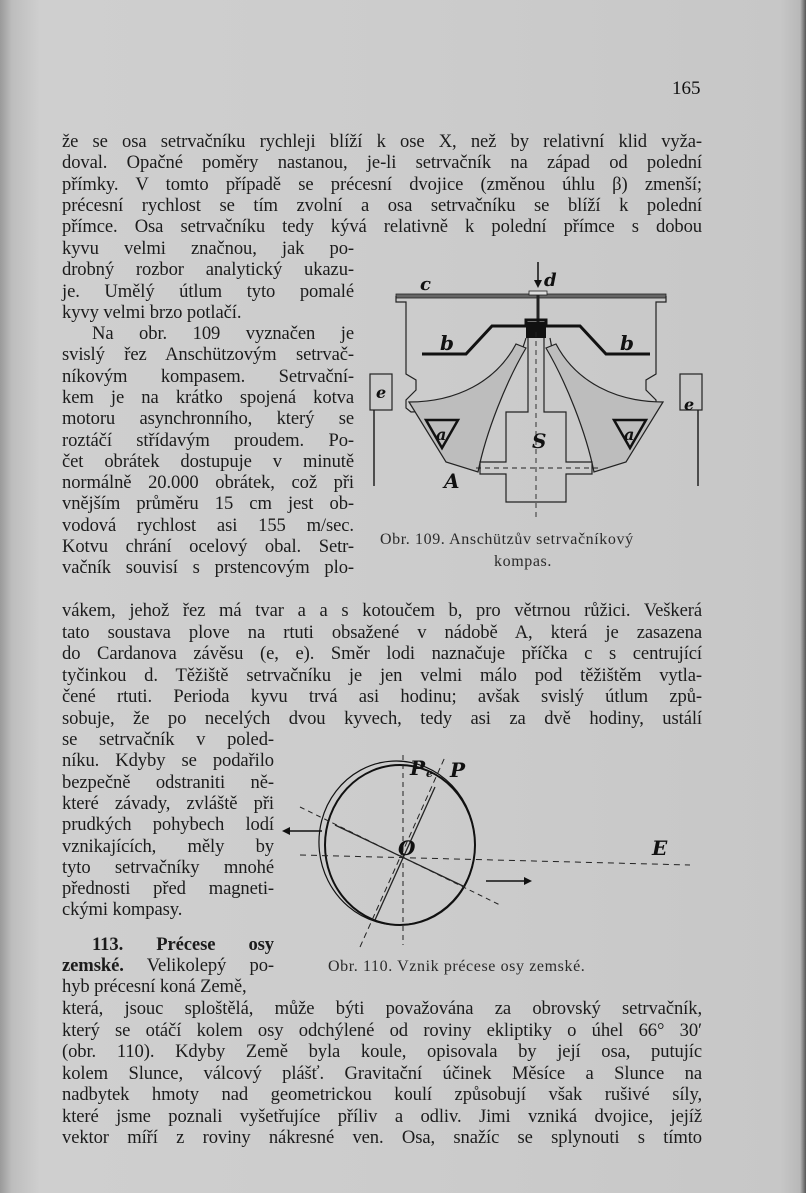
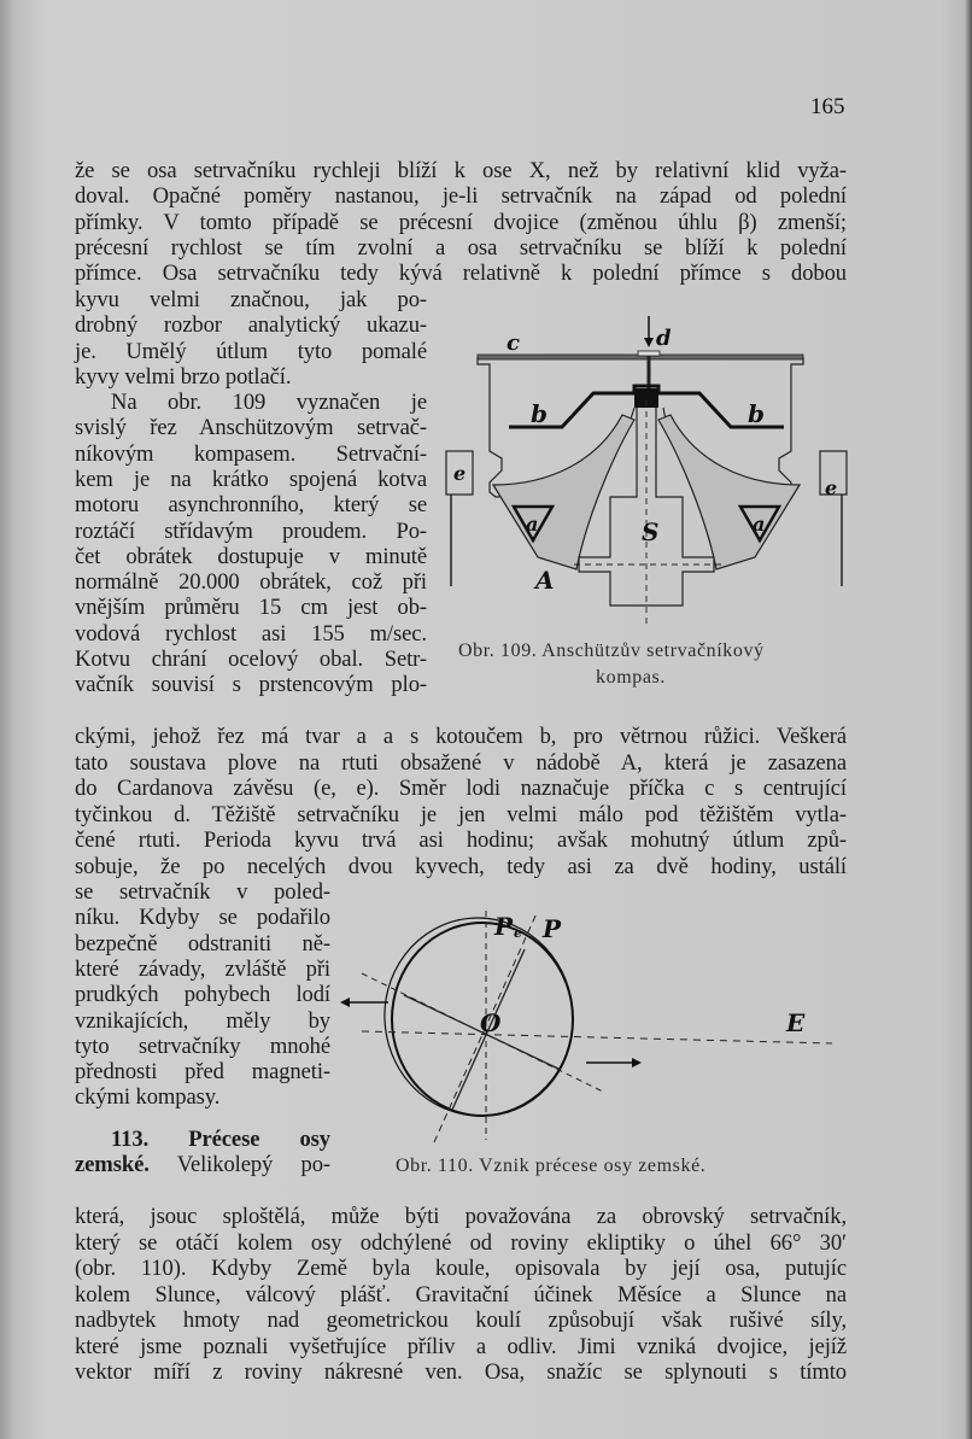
  165
  že se osa setrvačníku rychleji blíží k ose X, než by relativní klid vyža-
  doval. Opačné poměry nastanou, je-li setrvačník na západ od polední
  přímky. V tomto případě se précesní dvojice (změnou úhlu β) zmenší;
  précesní rychlost se tím zvolní a osa setrvačníku se blíží k polední
  přímce. Osa setrvačníku tedy kývá relativně k polední přímce s dobou
  kyvu velmi značnou, jak po-
  drobný rozbor analytický ukazu-
  je. Umělý útlum tyto pomalé
  kyvy velmi brzo potlačí.
  Na obr. 109 vyznačen je
  svislý řez Anschützovým setrvač-
  níkovým kompasem. Setrvační-
  kem je na krátko spojená kotva
  motoru asynchronního, který se
  roztáčí střídavým proudem. Po-
  čet obrátek dostupuje v minutě
  normálně 20.000 obrátek, což při
  vnějším průměru 15 cm jest ob-
  vodová rychlost asi 155 m/sec.
  Kotvu chrání ocelový obal. Setr-
  vačník souvisí s prstencovým plo-
- vákem, jehož řez má tvar a a s kotoučem b, pro větrnou růžici. Veškerá
+ ckými, jehož řez má tvar a a s kotoučem b, pro větrnou růžici. Veškerá
  tato soustava plove na rtuti obsažené v nádobě A, která je zasazena
  do Cardanova závěsu (e, e). Směr lodi naznačuje příčka c s centrující
  tyčinkou d. Těžiště setrvačníku je jen velmi málo pod těžištěm vytla-
- čené rtuti. Perioda kyvu trvá asi hodinu; avšak svislý útlum způ-
+ čené rtuti. Perioda kyvu trvá asi hodinu; avšak mohutný útlum způ-
  sobuje, že po necelých dvou kyvech, tedy asi za dvě hodiny, ustálí
  se setrvačník v poled-
  níku. Kdyby se podařilo
  bezpečně odstraniti ně-
  které závady, zvláště při
  prudkých pohybech lodí
  vznikajících, měly by
  tyto setrvačníky mnohé
  přednosti před magneti-
  ckými kompasy.
  113. Précese osy
  zemské. Velikolepý po-
- hyb précesní koná Země,
  která, jsouc sploštělá, může býti považována za obrovský setrvačník,
  který se otáčí kolem osy odchýlené od roviny ekliptiky o úhel 66° 30′
  (obr. 110). Kdyby Země byla koule, opisovala by její osa, putujíc
  kolem Slunce, válcový plášť. Gravitační účinek Měsíce a Slunce na
  nadbytek hmoty nad geometrickou koulí způsobují však rušivé síly,
  které jsme poznali vyšetřujíce příliv a odliv. Jimi vzniká dvojice, jejíž
  vektor míří z roviny nákresné ven. Osa, snažíc se splynouti s tímto
  c
  d
  b
  b
  e
  e
  a
  a
  S
  A
  Obr. 109. Anschützův setrvačníkový
  kompas.
  O
  P
  e
  P
  E
  Obr. 110. Vznik précese osy zemské.
